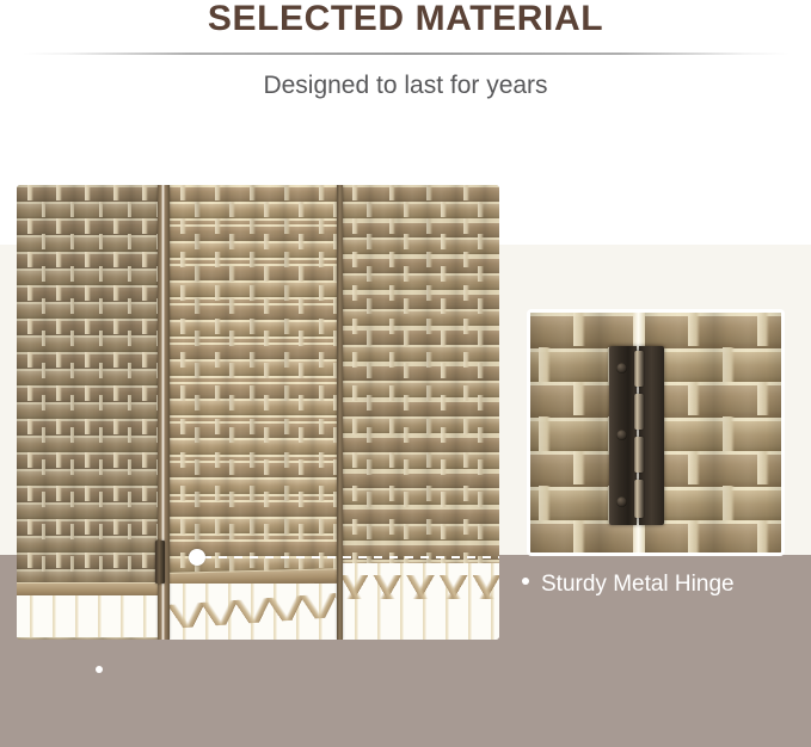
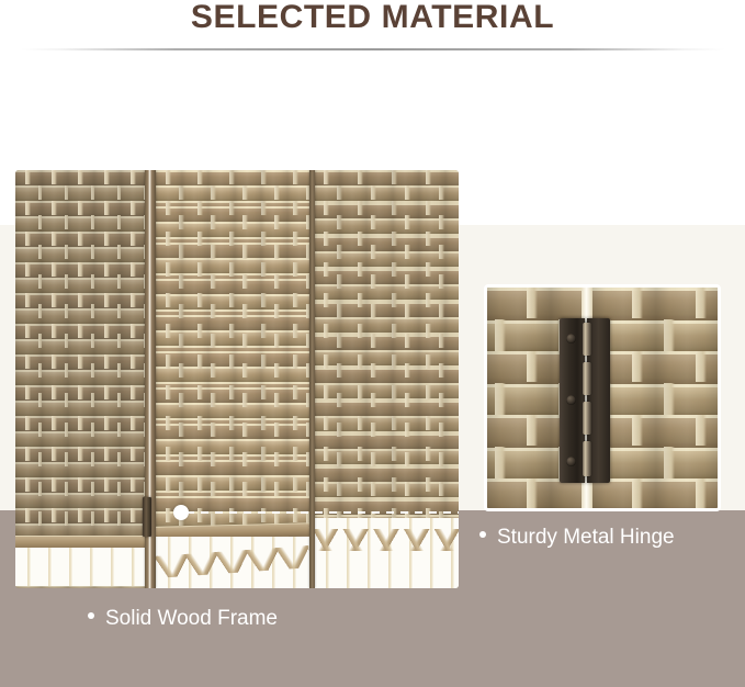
  SELECTED MATERIAL
- Designed to last for years
  Sturdy Metal Hinge
+ Solid Wood Frame
